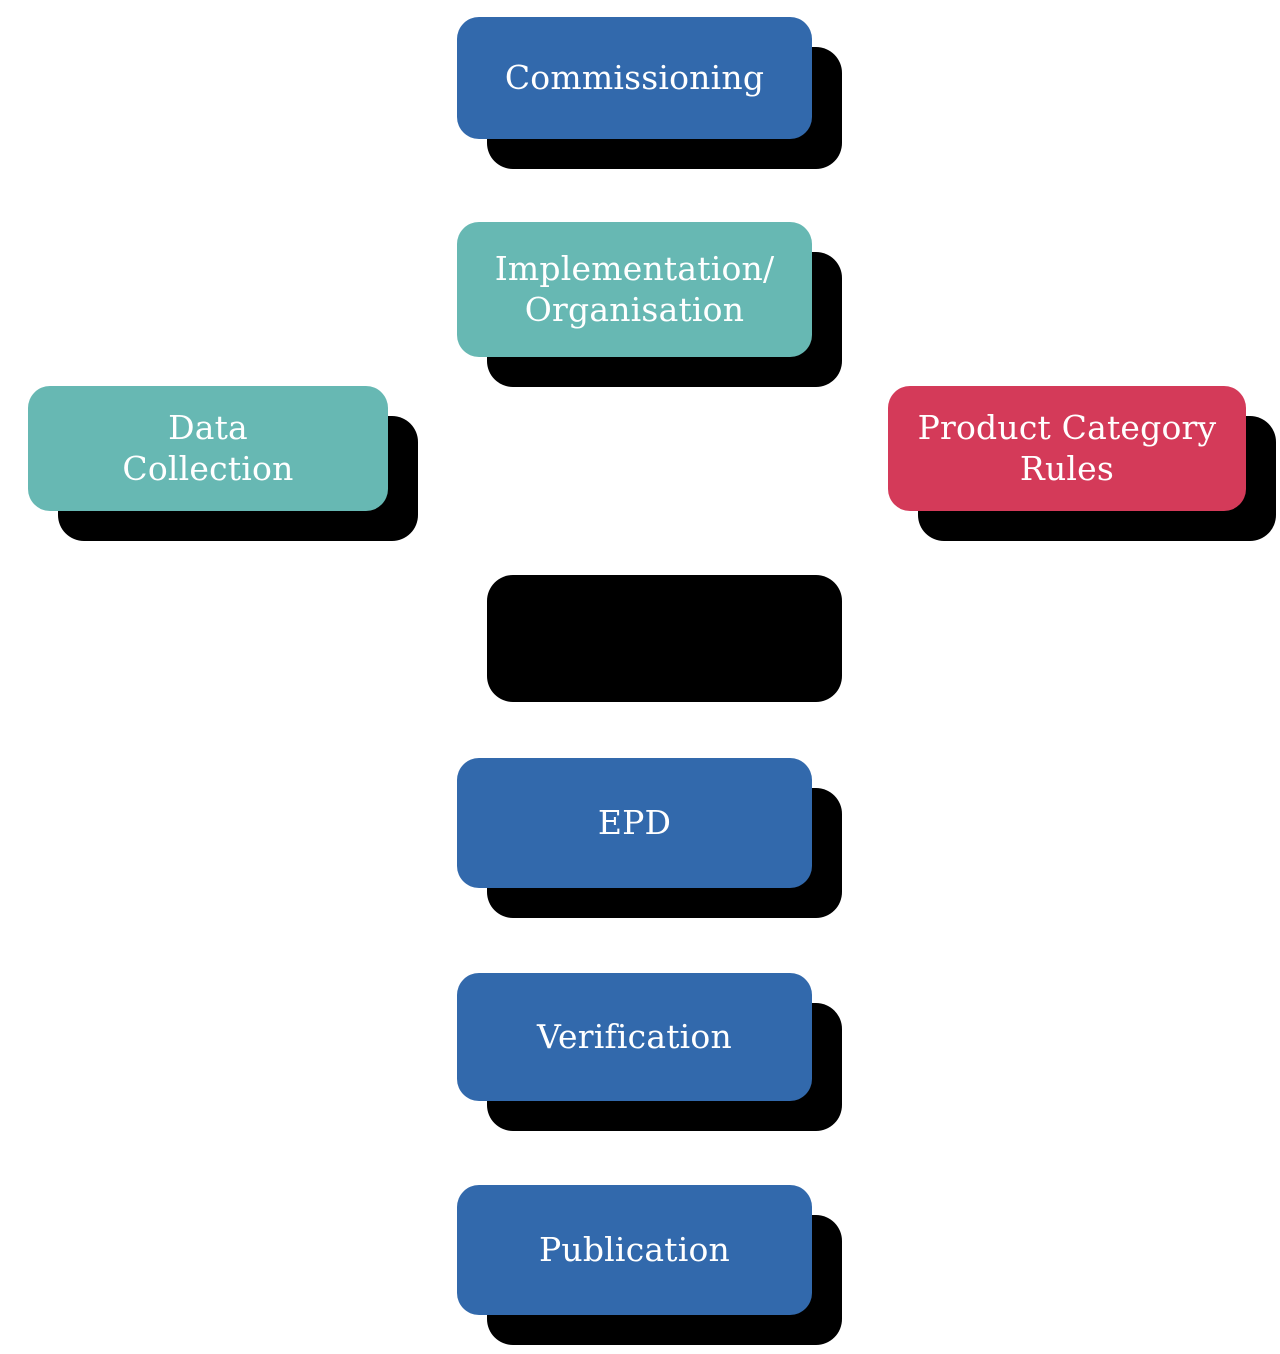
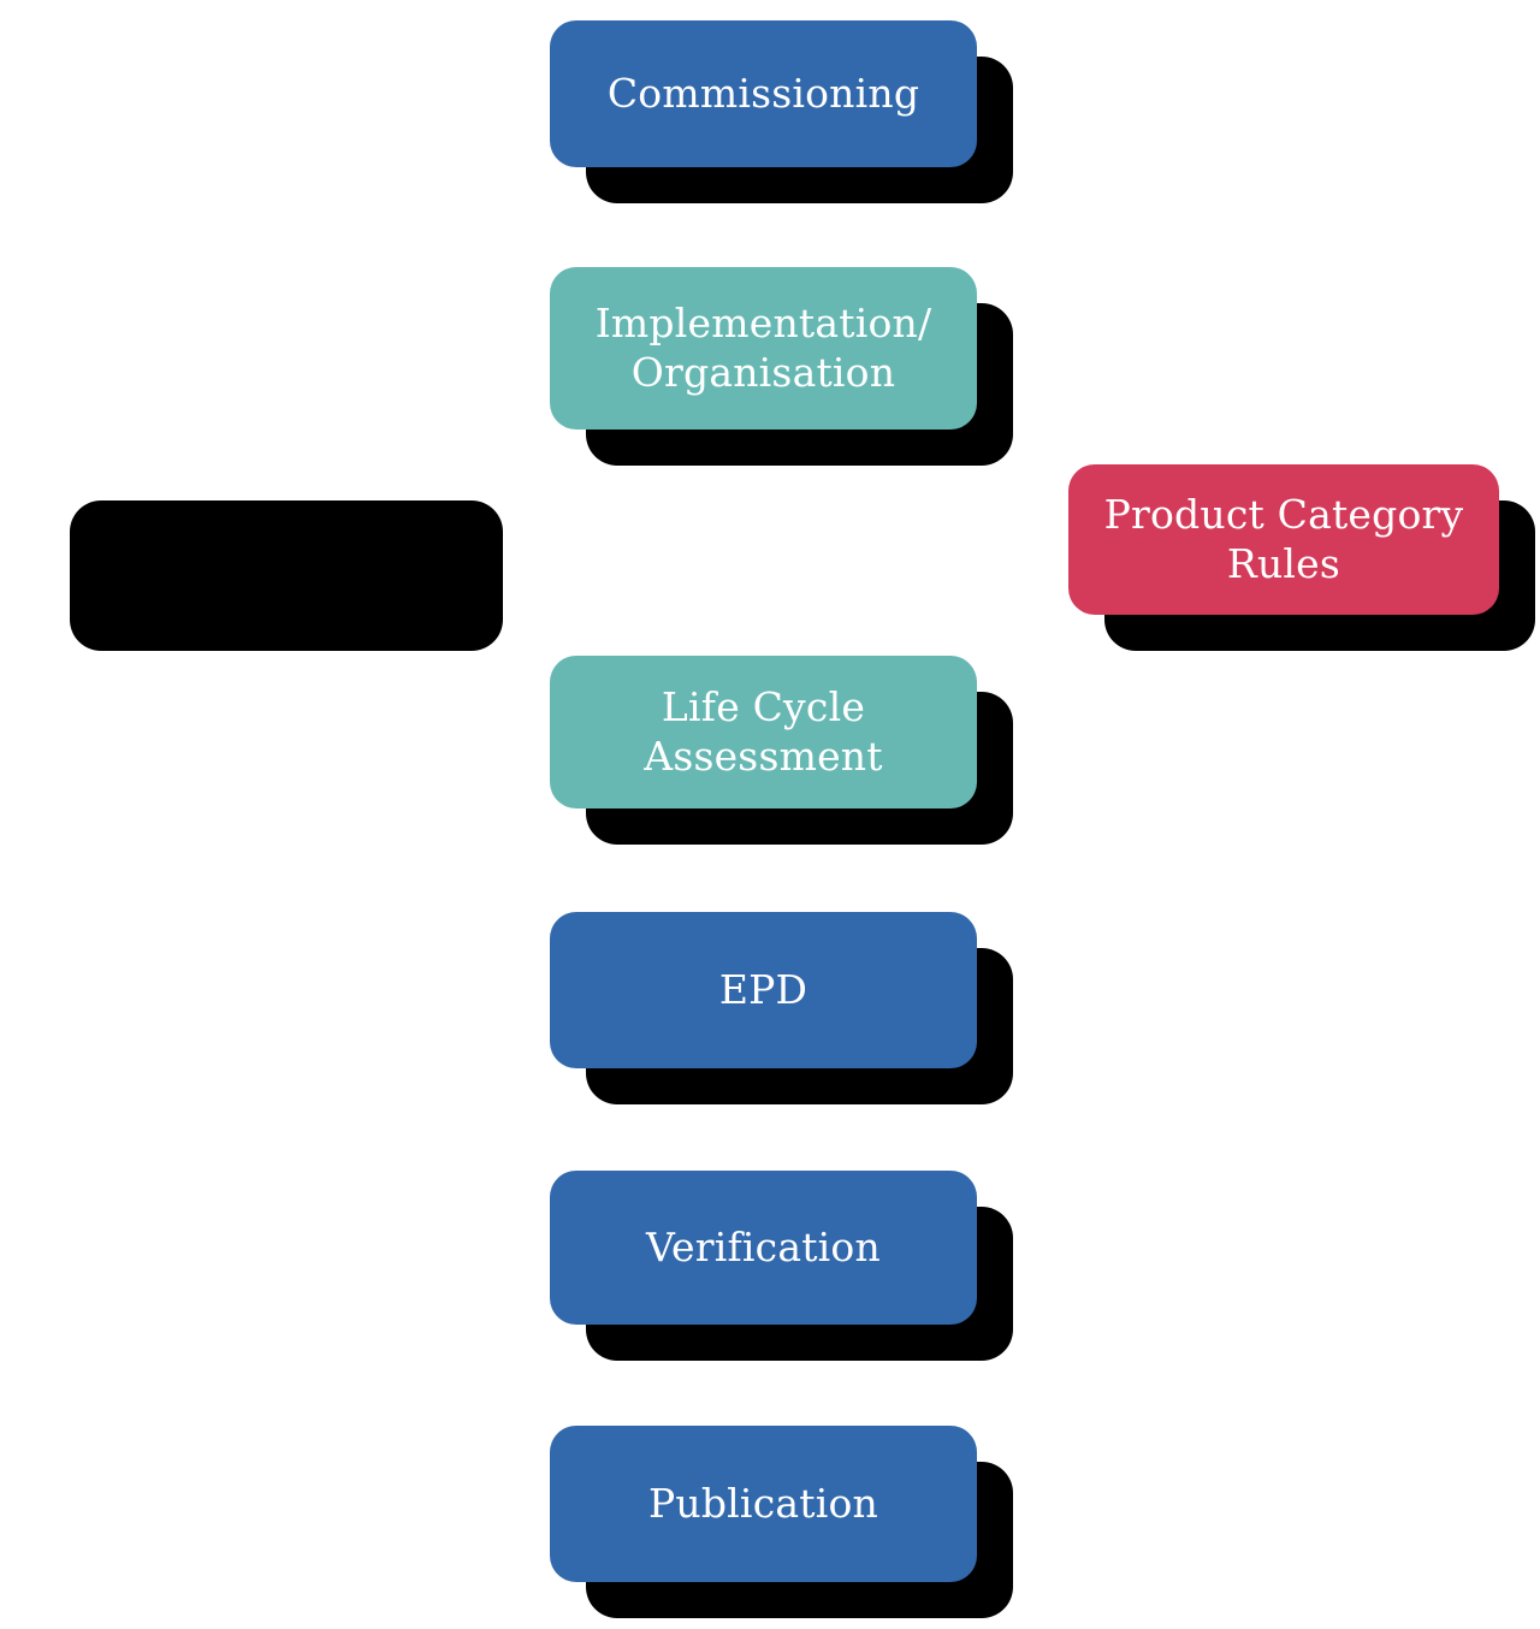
  Commissioning
  Implementation/
  Organisation
- Data
- Collection
  Product Category
  Rules
+ Life Cycle
+ Assessment
  EPD
  Verification
  Publication
